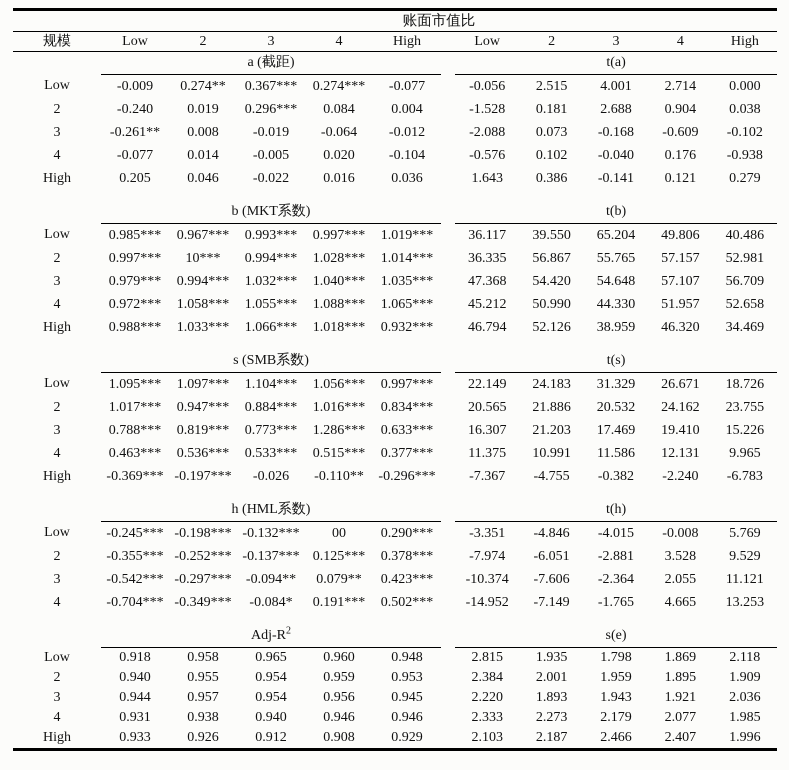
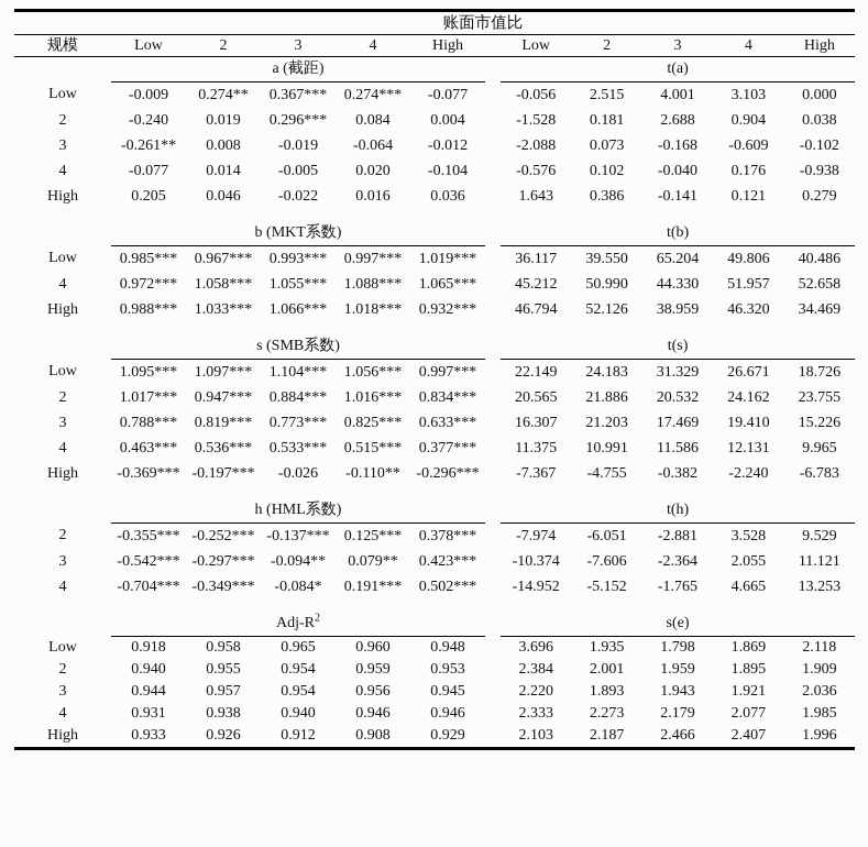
  	账面市值比
  规模	Low	2	3	4	High		Low	2	3	4	High
  	a (截距)		t(a)
- Low	-0.009	0.274**	0.367***	0.274***	-0.077		-0.056	2.515	4.001	2.714	0.000
+ Low	-0.009	0.274**	0.367***	0.274***	-0.077		-0.056	2.515	4.001	3.103	0.000
  2	-0.240	0.019	0.296***	0.084	0.004		-1.528	0.181	2.688	0.904	0.038
  3	-0.261**	0.008	-0.019	-0.064	-0.012		-2.088	0.073	-0.168	-0.609	-0.102
  4	-0.077	0.014	-0.005	0.020	-0.104		-0.576	0.102	-0.040	0.176	-0.938
  High	0.205	0.046	-0.022	0.016	0.036		1.643	0.386	-0.141	0.121	0.279
  	b (MKT系数)		t(b)
  Low	0.985***	0.967***	0.993***	0.997***	1.019***		36.117	39.550	65.204	49.806	40.486
- 2	0.997***	10***	0.994***	1.028***	1.014***		36.335	56.867	55.765	57.157	52.981
- 3	0.979***	0.994***	1.032***	1.040***	1.035***		47.368	54.420	54.648	57.107	56.709
  4	0.972***	1.058***	1.055***	1.088***	1.065***		45.212	50.990	44.330	51.957	52.658
  High	0.988***	1.033***	1.066***	1.018***	0.932***		46.794	52.126	38.959	46.320	34.469
  	s (SMB系数)		t(s)
  Low	1.095***	1.097***	1.104***	1.056***	0.997***		22.149	24.183	31.329	26.671	18.726
  2	1.017***	0.947***	0.884***	1.016***	0.834***		20.565	21.886	20.532	24.162	23.755
- 3	0.788***	0.819***	0.773***	1.286***	0.633***		16.307	21.203	17.469	19.410	15.226
+ 3	0.788***	0.819***	0.773***	0.825***	0.633***		16.307	21.203	17.469	19.410	15.226
  4	0.463***	0.536***	0.533***	0.515***	0.377***		11.375	10.991	11.586	12.131	9.965
  High	-0.369***	-0.197***	-0.026	-0.110**	-0.296***		-7.367	-4.755	-0.382	-2.240	-6.783
  	h (HML系数)		t(h)
- Low	-0.245***	-0.198***	-0.132***	00	0.290***		-3.351	-4.846	-4.015	-0.008	5.769
  2	-0.355***	-0.252***	-0.137***	0.125***	0.378***		-7.974	-6.051	-2.881	3.528	9.529
  3	-0.542***	-0.297***	-0.094**	0.079**	0.423***		-10.374	-7.606	-2.364	2.055	11.121
- 4	-0.704***	-0.349***	-0.084*	0.191***	0.502***		-14.952	-7.149	-1.765	4.665	13.253
+ 4	-0.704***	-0.349***	-0.084*	0.191***	0.502***		-14.952	-5.152	-1.765	4.665	13.253
  	Adj-R2		s(e)
- Low	0.918	0.958	0.965	0.960	0.948		2.815	1.935	1.798	1.869	2.118
+ Low	0.918	0.958	0.965	0.960	0.948		3.696	1.935	1.798	1.869	2.118
  2	0.940	0.955	0.954	0.959	0.953		2.384	2.001	1.959	1.895	1.909
  3	0.944	0.957	0.954	0.956	0.945		2.220	1.893	1.943	1.921	2.036
  4	0.931	0.938	0.940	0.946	0.946		2.333	2.273	2.179	2.077	1.985
  High	0.933	0.926	0.912	0.908	0.929		2.103	2.187	2.466	2.407	1.996
